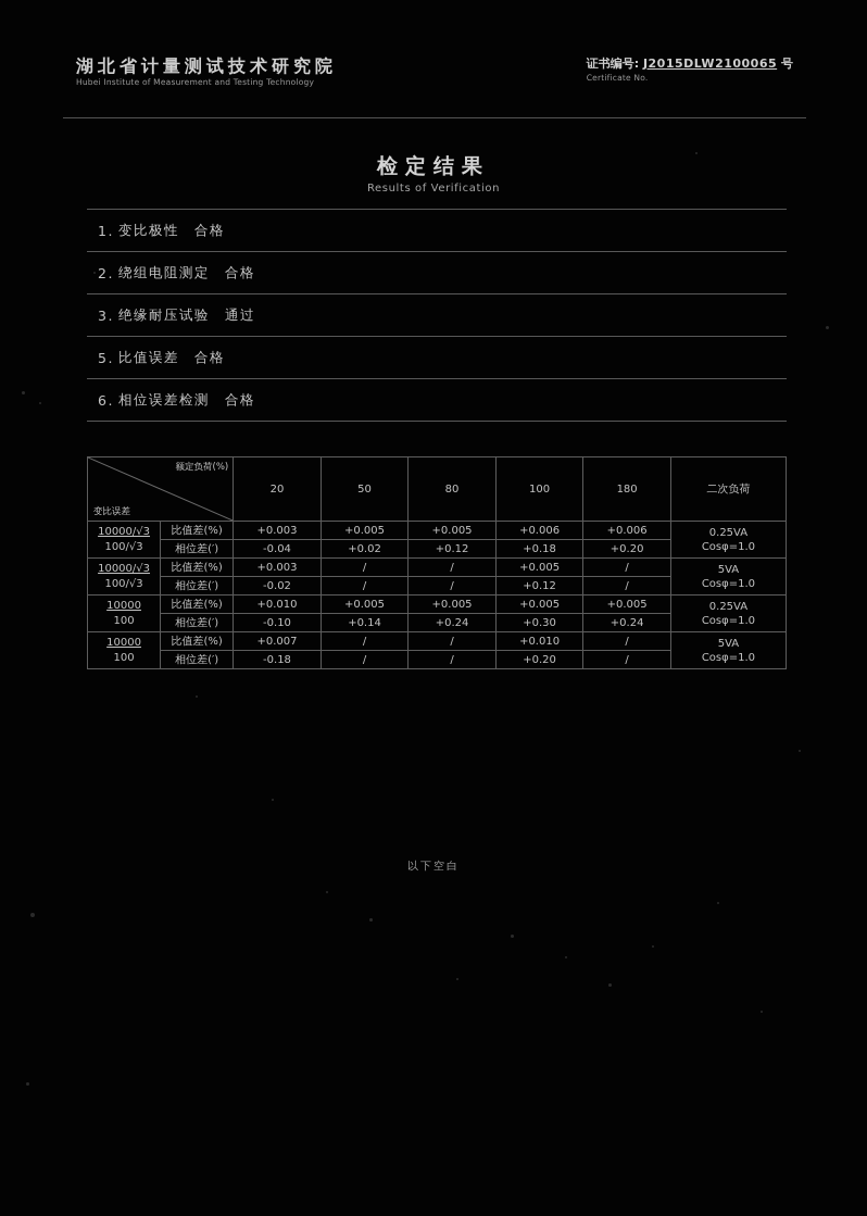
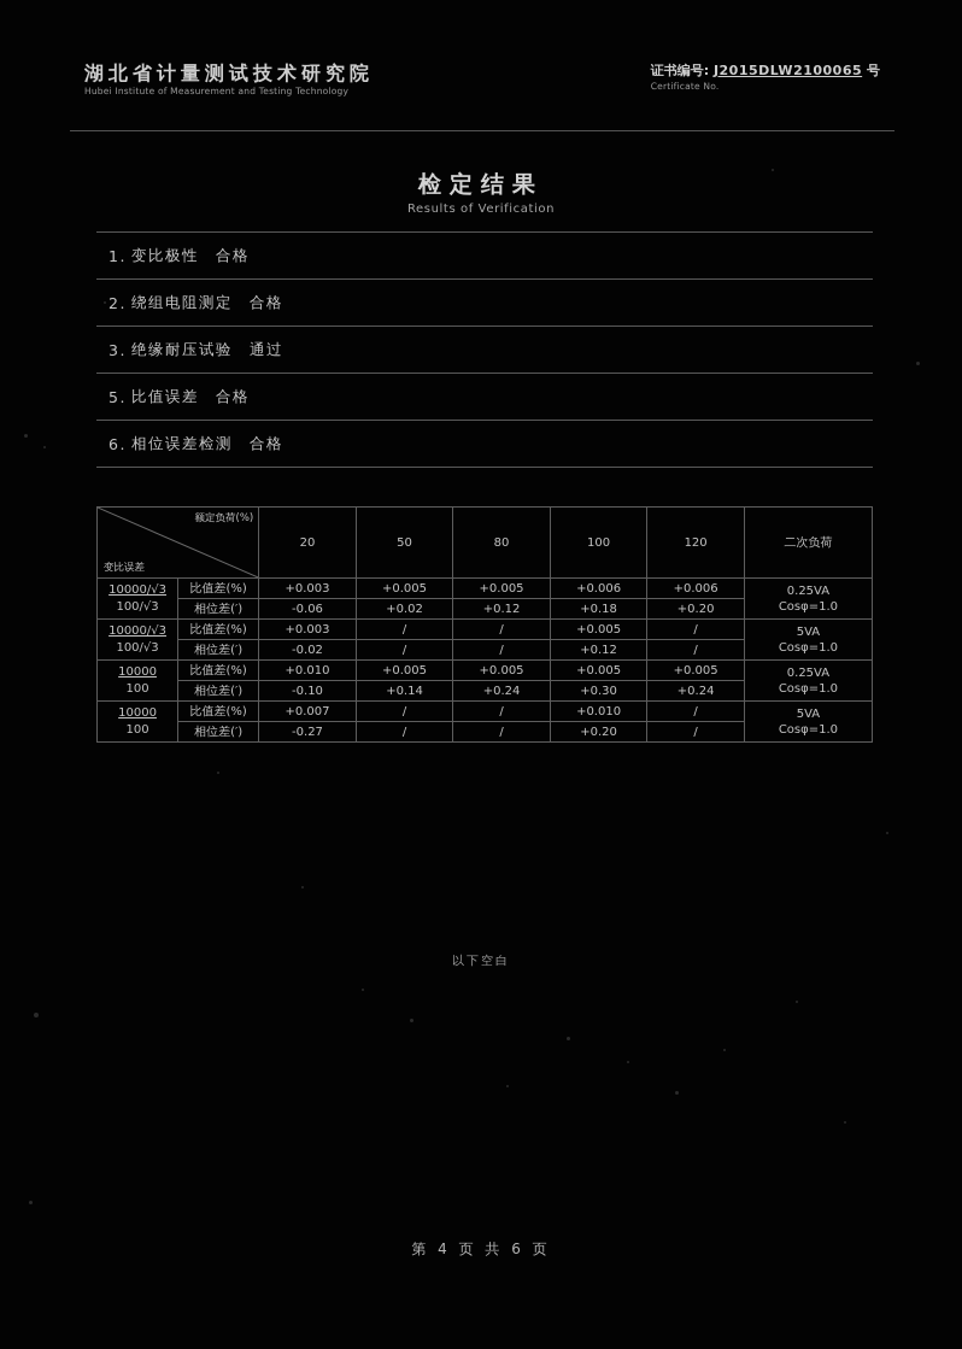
  湖北省计量测试技术研究院
  Hubei Institute of Measurement and Testing Technology
  证书编号: J2015DLW2100065 号
  Certificate No.
  检定结果
  Results of Verification
  1.
  变比极性
  合格
  2.
  绕组电阻测定
  合格
  3.
  绝缘耐压试验
  通过
  5.
  比值误差
  合格
  6.
  相位误差检测
  合格
- 额定负荷(%) 变比误差	20	50	80	100	180	二次负荷
+ 额定负荷(%) 变比误差	20	50	80	100	120	二次负荷
  10000/√3 100/√3	比值差(%)	+0.003	+0.005	+0.005	+0.006	+0.006	0.25VA Cosφ=1.0
- 相位差(′)	-0.04	+0.02	+0.12	+0.18	+0.20
+ 相位差(′)	-0.06	+0.02	+0.12	+0.18	+0.20
  10000/√3 100/√3	比值差(%)	+0.003	/	/	+0.005	/	5VA Cosφ=1.0
  相位差(′)	-0.02	/	/	+0.12	/
  10000 100	比值差(%)	+0.010	+0.005	+0.005	+0.005	+0.005	0.25VA Cosφ=1.0
  相位差(′)	-0.10	+0.14	+0.24	+0.30	+0.24
  10000 100	比值差(%)	+0.007	/	/	+0.010	/	5VA Cosφ=1.0
- 相位差(′)	-0.18	/	/	+0.20	/
+ 相位差(′)	-0.27	/	/	+0.20	/
  以下空白
+ 第 4 页 共 6 页
